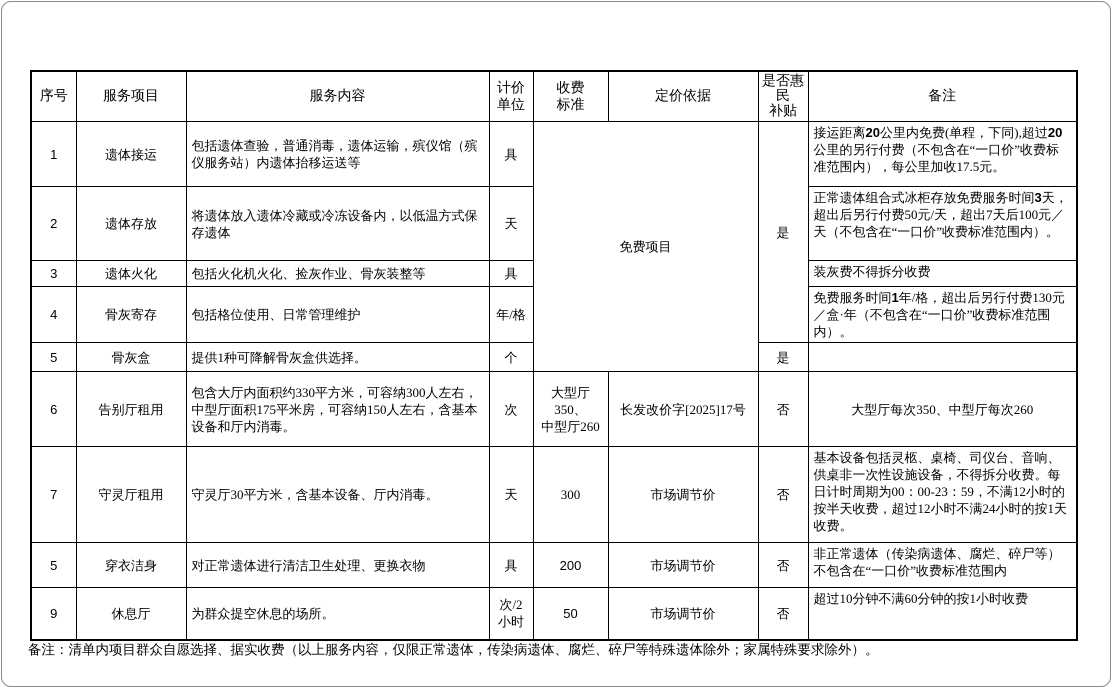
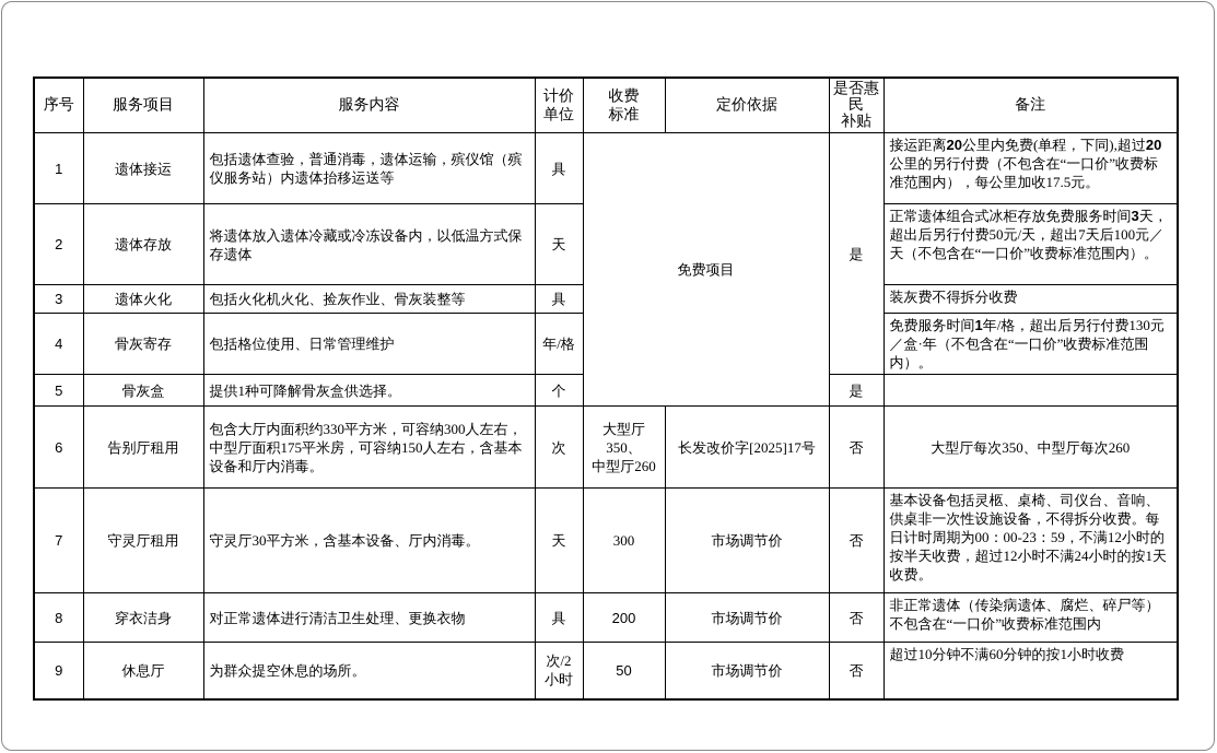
  序号	服务项目	服务内容	计价 单位	收费 标准	定价依据	是否惠 民 补贴	备注
  1	遗体接运	包括遗体查验，普通消毒，遗体运输，殡仪馆（殡仪服务站）内遗体抬移运送等	具	免费项目	是	接运距离20公里内免费(单程，下同),超过20公里的另行付费（不包含在“一口价”收费标准范围内），每公里加收17.5元。
  2	遗体存放	将遗体放入遗体冷藏或冷冻设备内，以低温方式保存遗体	天	正常遗体组合式冰柜存放免费服务时间3天，超出后另行付费50元/天，超出7天后100元／天（不包含在“一口价”收费标准范围内）。
  3	遗体火化	包括火化机火化、捡灰作业、骨灰装整等	具	装灰费不得拆分收费
  4	骨灰寄存	包括格位使用、日常管理维护	年/格	免费服务时间1年/格，超出后另行付费130元／盒·年（不包含在“一口价”收费标准范围内）。
  5	骨灰盒	提供1种可降解骨灰盒供选择。	个	是
  6	告别厅租用	包含大厅内面积约330平方米，可容纳300人左右，中型厅面积175平米房，可容纳150人左右，含基本设备和厅内消毒。	次	大型厅350、 中型厅260	长发改价字[2025]17号	否	大型厅每次350、中型厅每次260
  7	守灵厅租用	守灵厅30平方米，含基本设备、厅内消毒。	天	300	市场调节价	否	基本设备包括灵柩、桌椅、司仪台、音响、供桌非一次性设施设备，不得拆分收费。每日计时周期为00：00-23：59，不满12小时的按半天收费，超过12小时不满24小时的按1天收费。
- 5	穿衣洁身	对正常遗体进行清洁卫生处理、更换衣物	具	200	市场调节价	否	非正常遗体（传染病遗体、腐烂、碎尸等）不包含在“一口价”收费标准范围内
+ 8	穿衣洁身	对正常遗体进行清洁卫生处理、更换衣物	具	200	市场调节价	否	非正常遗体（传染病遗体、腐烂、碎尸等）不包含在“一口价”收费标准范围内
  9	休息厅	为群众提空休息的场所。	次/2小时	50	市场调节价	否	超过10分钟不满60分钟的按1小时收费
- 备注：清单内项目群众自愿选择、据实收费（以上服务内容，仅限正常遗体，传染病遗体、腐烂、碎尸等特殊遗体除外；家属特殊要求除外）。
